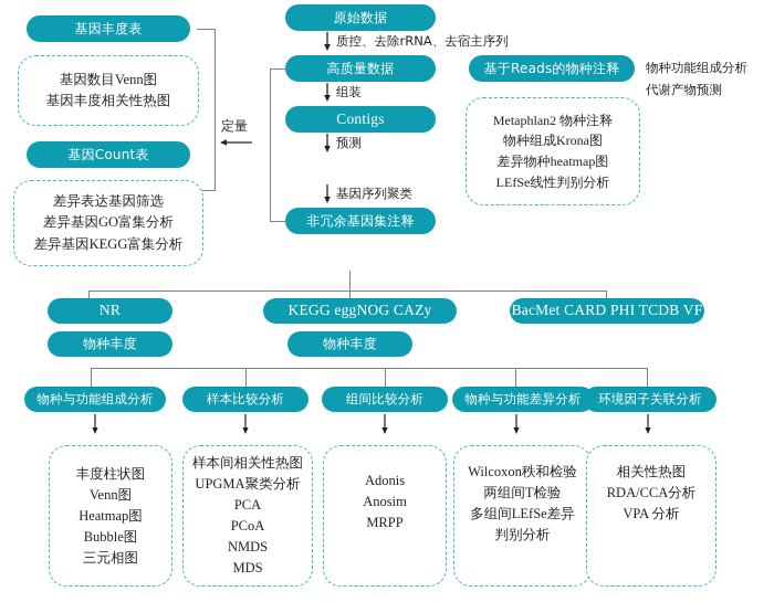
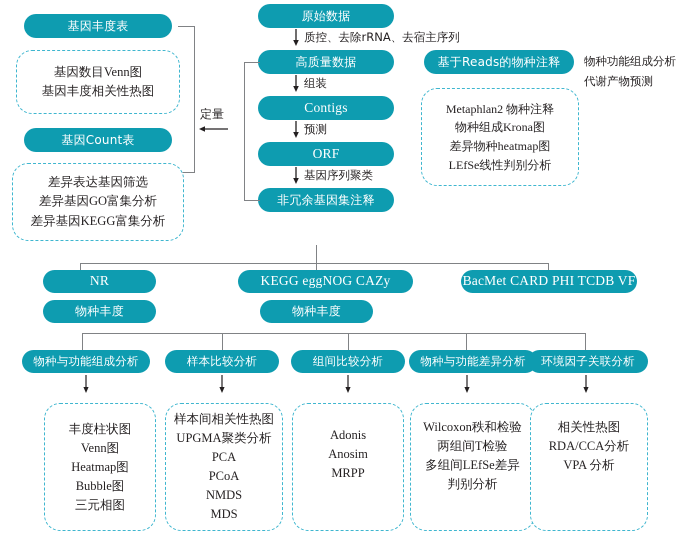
  原始数据
  质控、去除rRNA、去宿主序列
  高质量数据
  组装
  Contigs
  预测
+ ORF
  基因序列聚类
  非冗余基因集注释
  定量
  基因丰度表
  基因数目Venn图
  基因丰度相关性热图
  基因Count表
  差异表达基因筛选
  差异基因GO富集分析
  差异基因KEGG富集分析
  基于Reads的物种注释
  Metaphlan2 物种注释
  物种组成Krona图
  差异物种heatmap图
  LEfSe线性判别分析
  物种功能组成分析
  代谢产物预测
  NR
  KEGG eggNOG CAZy
  BacMet CARD PHI TCDB VF
  物种丰度
  物种丰度
  物种与功能组成分析
  样本比较分析
  组间比较分析
  物种与功能差异分析
  环境因子关联分析
  丰度柱状图
  Venn图
  Heatmap图
  Bubble图
  三元相图
  样本间相关性热图
  UPGMA聚类分析
  PCA
  PCoA
  NMDS
  MDS
  Adonis
  Anosim
  MRPP
  Wilcoxon秩和检验
  两组间T检验
  多组间LEfSe差异
  判别分析
  相关性热图
  RDA/CCA分析
  VPA 分析
